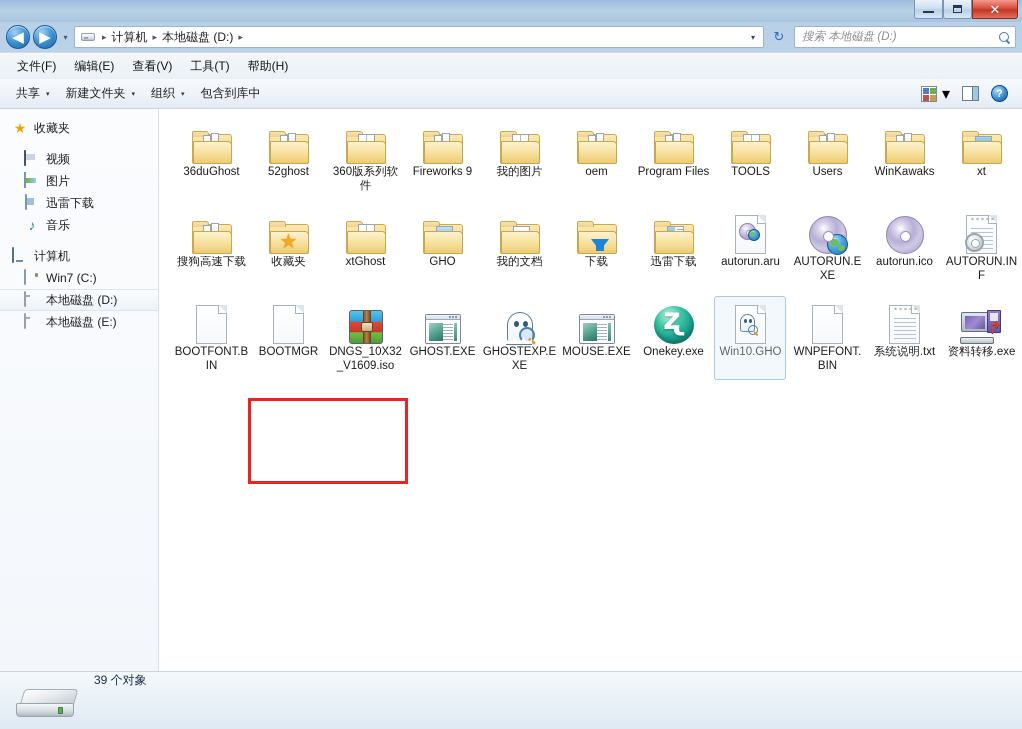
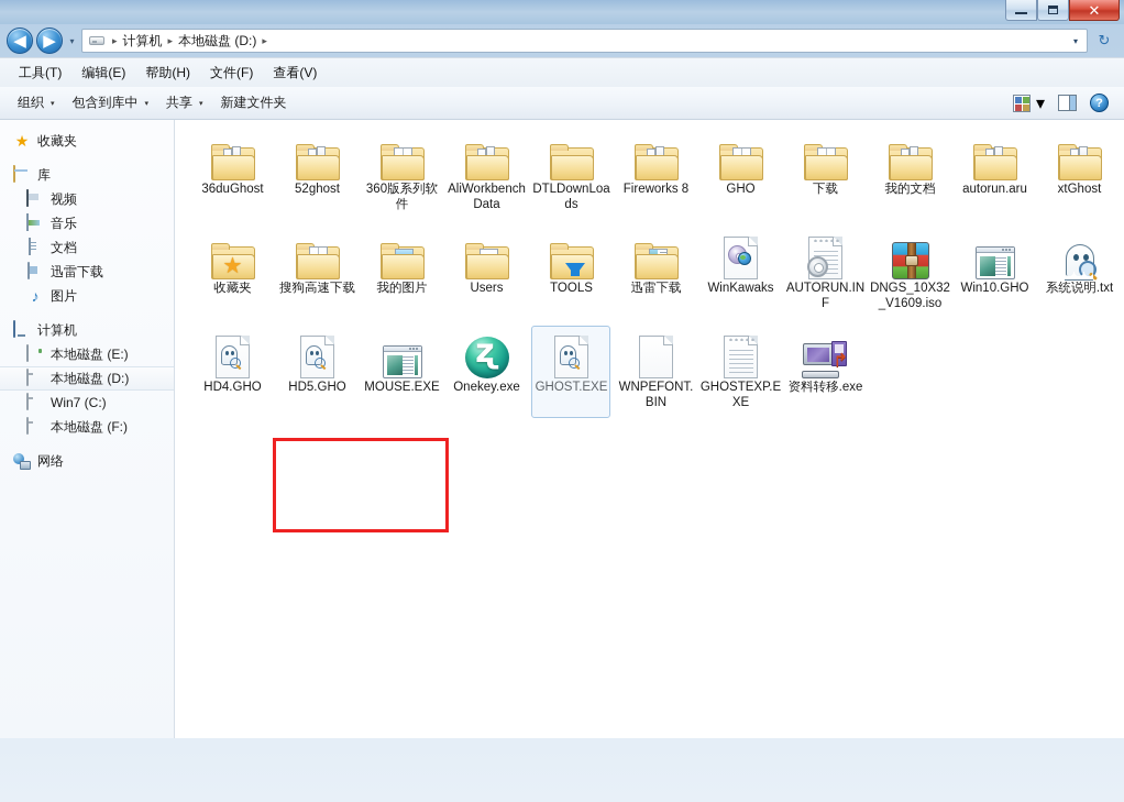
  ✕
  ◀
  ▶
  ▾
  ▸
  计算机
  ▸
  本地磁盘 (D:)
  ▸
  ▾
  ↻
- 搜索 本地磁盘 (D:)
- 文件(F)
+ 工具(T)
  编辑(E)
- 查看(V)
+ 帮助(H)
- 工具(T)
+ 文件(F)
- 帮助(H)
+ 查看(V)
- 共享
+ 组织
- 新建文件夹
+ 包含到库中
- 组织
+ 共享
- 包含到库中
+ 新建文件夹
  ▾
  ?
  ★
  收藏夹
+ 库
  视频
- 图片
+ 音乐
+ 文档
  迅雷下载
  ♪
- 音乐
+ 图片
  计算机
- Win7 (C:)
+ 本地磁盘 (E:)
  本地磁盘 (D:)
- 本地磁盘 (E:)
+ Win7 (C:)
+ 本地磁盘 (F:)
+ 网络
  36duGhost
  52ghost
  360版系列软件
+ AliWorkbenchData
+ DTLDownLoads
- Fireworks 9
+ Fireworks 8
- 我的图片
+ GHO
- oem
- Program Files
- TOOLS
+ 下载
- Users
+ 我的文档
- WinKawaks
+ autorun.aru
- xt
- 搜狗高速下载
+ xtGhost
  ★
  收藏夹
- xtGhost
+ 搜狗高速下载
- GHO
+ 我的图片
- 我的文档
+ Users
- 下载
+ TOOLS
  迅雷下载
- autorun.aru
+ WinKawaks
- AUTORUN.EXE
- autorun.ico
  AUTORUN.INF
- BOOTFONT.BIN
- BOOTMGR
  DNGS_10X32_V1609.iso
- GHOST.EXE
+ Win10.GHO
- GHOSTEXP.EXE
+ 系统说明.txt
+ HD4.GHO
+ HD5.GHO
  MOUSE.EXE
  Onekey.exe
- Win10.GHO
+ GHOST.EXE
  WNPEFONT.BIN
- 系统说明.txt
+ GHOSTEXP.EXE
  资料转移.exe
- 39 个对象
